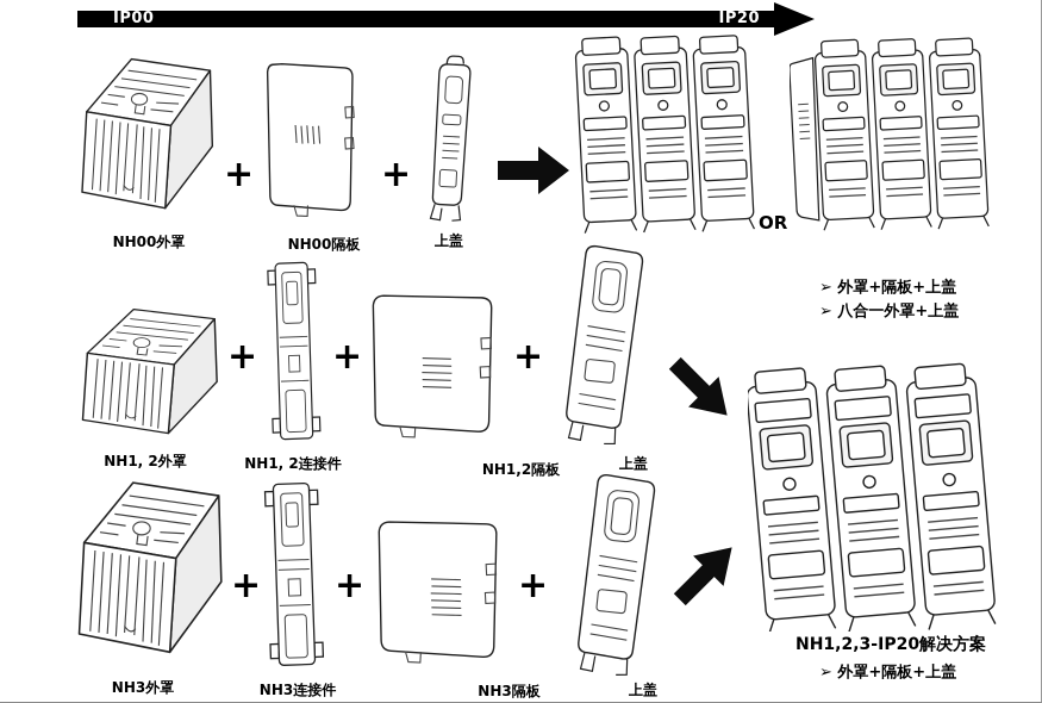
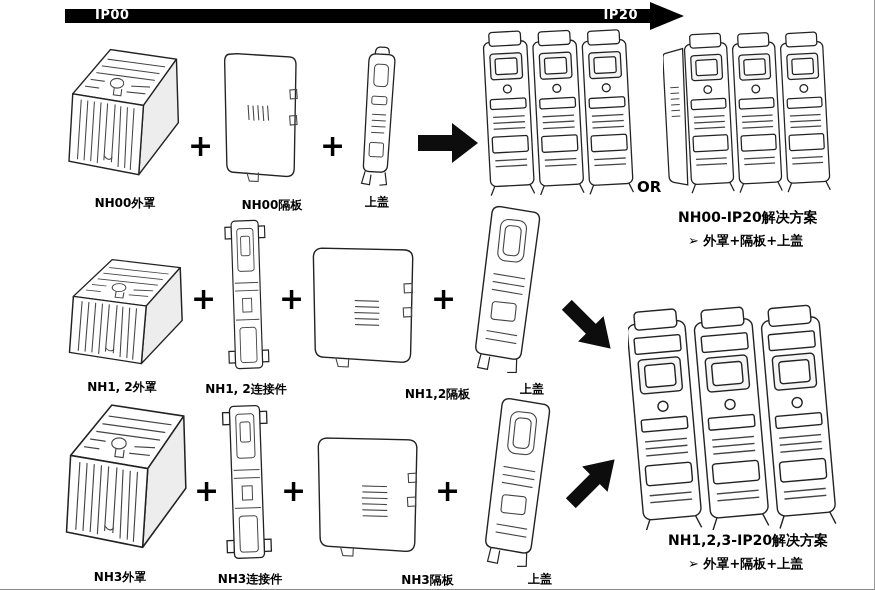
  IP00
  IP20
  NH00外罩
  +
  NH00隔板
  +
  上盖
  OR
+ NH00-IP20解决方案
  ➢ 外罩+隔板+上盖
- ➢ 八合一外罩+上盖
  NH1, 2外罩
  +
  NH1, 2连接件
  +
  NH1,2隔板
  +
  上盖
  NH3外罩
  +
  NH3连接件
  +
  NH3隔板
  +
  上盖
  NH1,2,3-IP20解决方案
  ➢ 外罩+隔板+上盖
